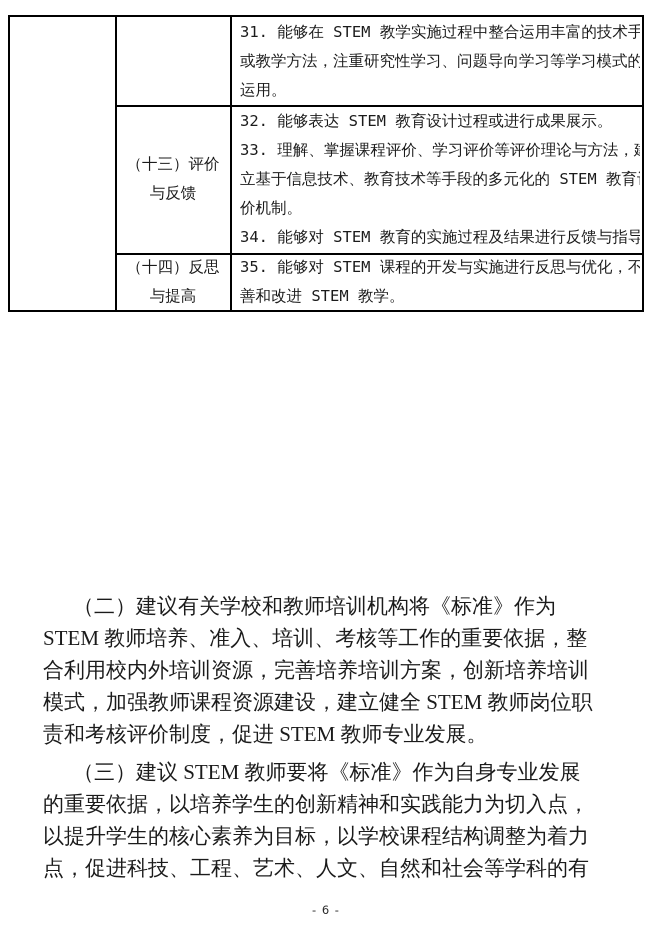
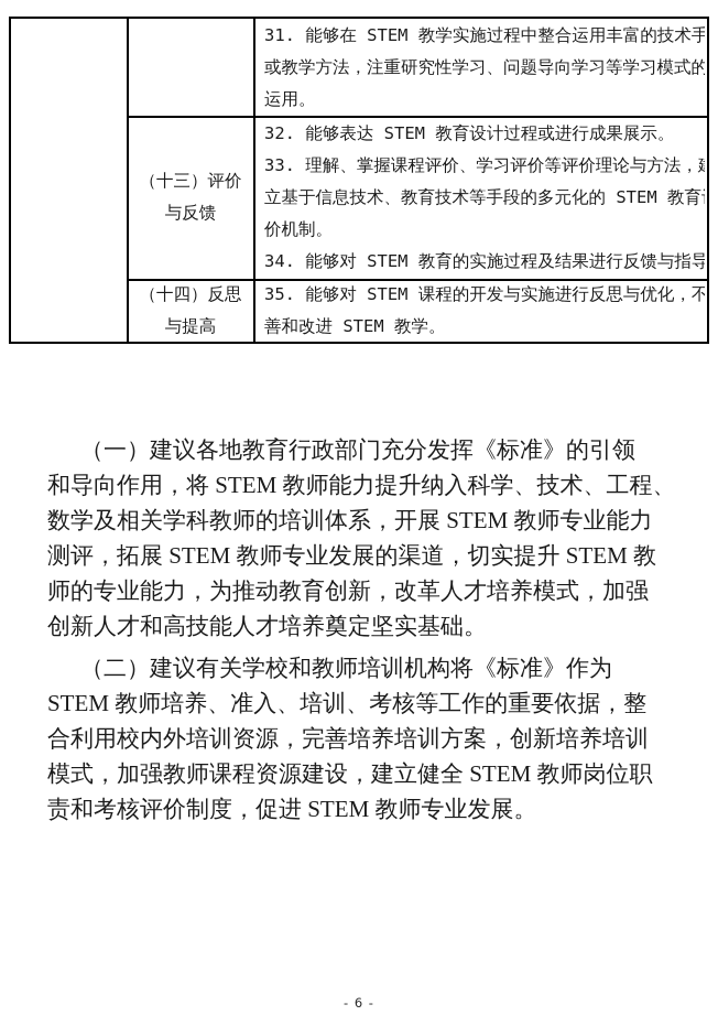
  31. 能够在 STEM 教学实施过程中整合运用丰富的技术手
  或教学方法，注重研究性学习、问题导向学习等学习模式的
  运用。
  （十三）评价
  与反馈
  32. 能够表达 STEM 教育设计过程或进行成果展示。
  33. 理解、掌握课程评价、学习评价等评价理论与方法，
  立基于信息技术、教育技术等手段的多元化的 STEM 教育
  价机制。
  34. 能够对 STEM 教育的实施过程及结果进行反馈与指导
  （十四）反思
  与提高
  35. 能够对 STEM 课程的开发与实施进行反思与优化，不
  善和改进 STEM 教学。
+ （一）建议各地教育行政部门充分发挥《标准》的引领
+ 和导向作用，将 STEM 教师能力提升纳入科学、技术、工程、
+ 数学及相关学科教师的培训体系，开展 STEM 教师专业能力
+ 测评，拓展 STEM 教师专业发展的渠道，切实提升 STEM 教
+ 师的专业能力，为推动教育创新，改革人才培养模式，加强
+ 创新人才和高技能人才培养奠定坚实基础。
  （二）建议有关学校和教师培训机构将《标准》作为
  STEM 教师培养、准入、培训、考核等工作的重要依据，整
  合利用校内外培训资源，完善培养培训方案，创新培养培训
  模式，加强教师课程资源建设，建立健全 STEM 教师岗位职
  责和考核评价制度，促进 STEM 教师专业发展。
- （三）建议 STEM 教师要将《标准》作为自身专业发展
- 的重要依据，以培养学生的创新精神和实践能力为切入点，
- 以提升学生的核心素养为目标，以学校课程结构调整为着力
- 点，促进科技、工程、艺术、人文、自然和社会等学科的有
  - 6 -
